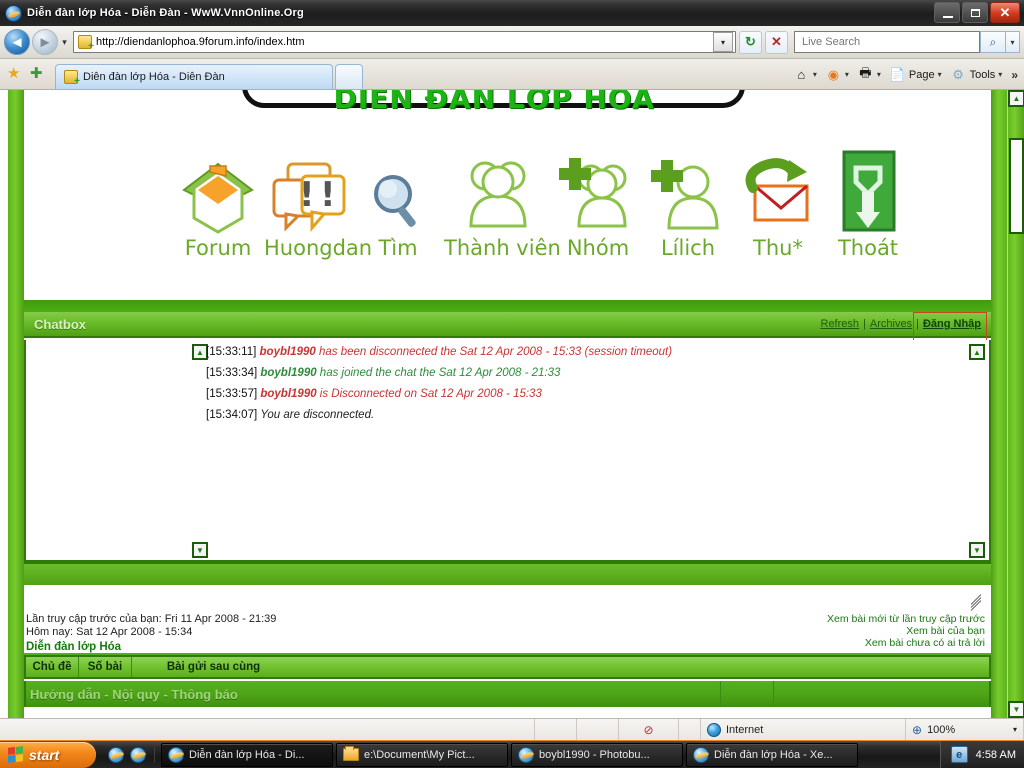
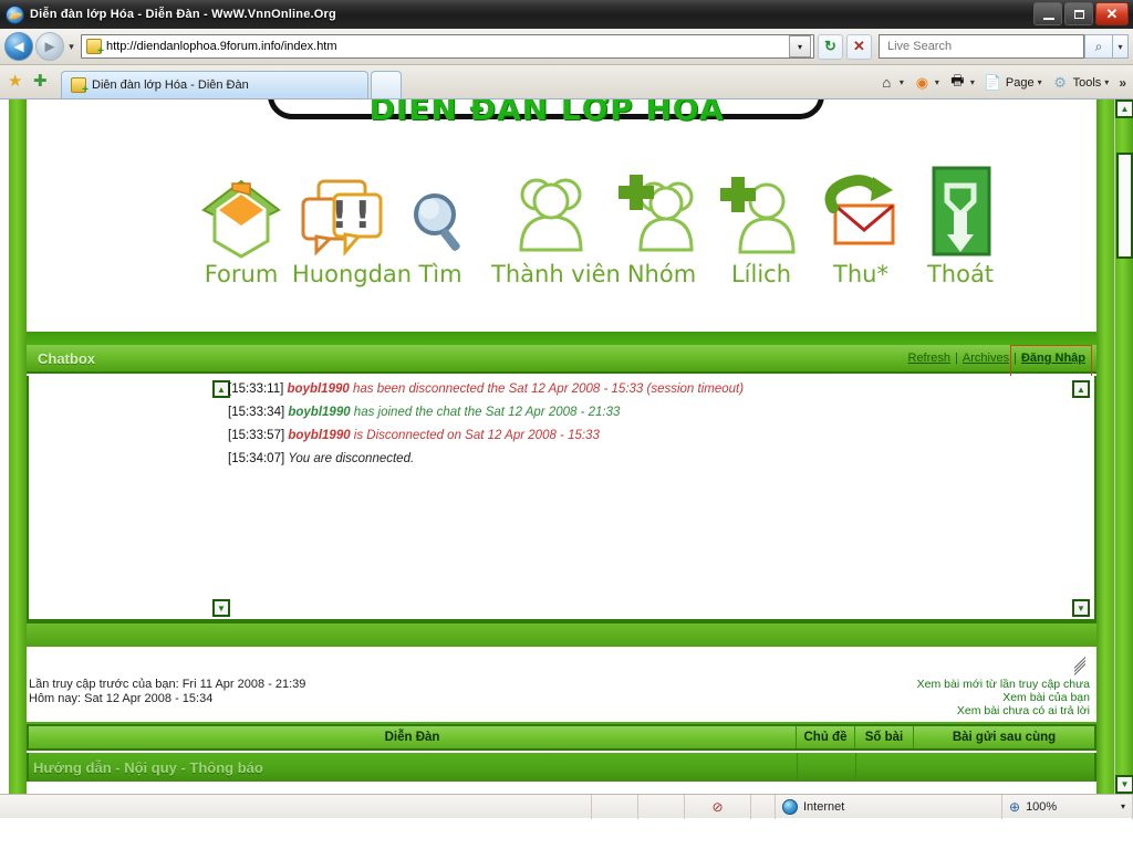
  Diễn đàn lớp Hóa - Diễn Đàn - WwW.VnnOnline.Org
  ✕
  ◄
  ►
  ▾
  http://diendanlophoa.9forum.info/index.htm
  ▾
  ↻
  ✕
  Live Search
  ⌕
  ▾
  ★
  ✚
  Diễn đàn lớp Hóa - Diễn Đàn
  ⌂
  ▾
  ◉
  ▾
  🖶
  ▾
  📄
  Page
  ▾
  ⚙
  Tools
  ▾
  »
  DIỄN ĐÀN LỚP HÓA
  Forum
  !
  !
  Huongda
  Tìm
  Thành viê
  Nhóm
  Lílich
  Thu*
  Thoát
  Chatbox
  Refresh
  |
  Archives
  |
  Đăng Nhập
  ▲
  ▼
  ▲
  ▼
  [15:33:11] boybl1990 has been disconnected the Sat 12 Apr 2008 - 15:33 (session timeout)
  [15:33:34] boybl1990 has joined the chat the Sat 12 Apr 2008 - 21:33
  [15:33:57] boybl1990 is Disconnected on Sat 12 Apr 2008 - 15:33
  [15:34:07] You are disconnected.
  Lần truy cập trước của bạn: Fri 11 Apr 2008 - 21:39
  Hôm nay: Sat 12 Apr 2008 - 15:34
- Diễn đàn lớp Hóa
- Xem bài mới từ lần truy cập trước
+ Xem bài mới từ lần truy cập chưa
  Xem bài của bạn
  Xem bài chưa có ai trả lời
+ Diễn Đàn
  Chủ đề
  Số bài
  Bài gửi sau cùng
  Hướng dẫn - Nội quy - Thông báo
  ▲
  ▼
  ⊘
  Internet
  ⊕
  100%
  ▾
- start
- Diễn đàn lớp Hóa - Di...
- e:\Document\My Pict...
- boybl1990 - Photobu...
- Diễn đàn lớp Hóa - Xe...
- e
- 4:58 AM
